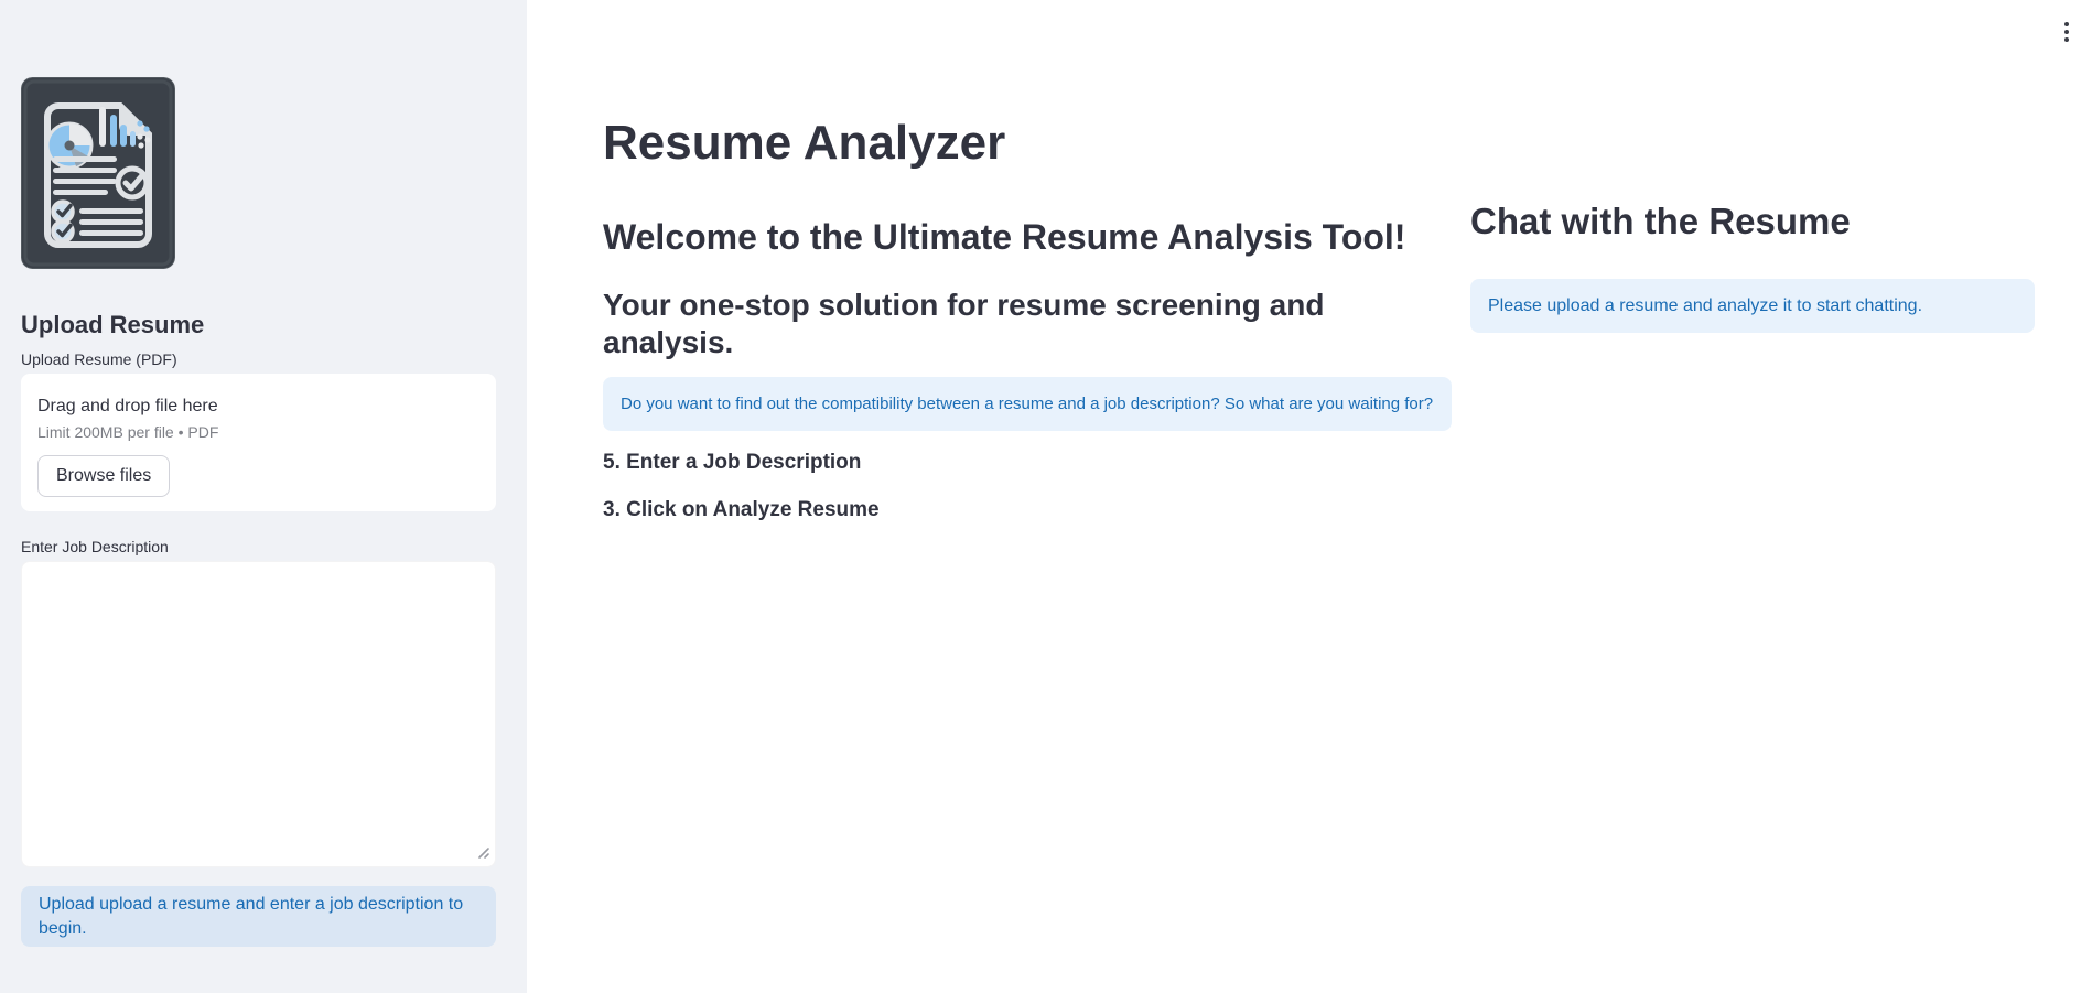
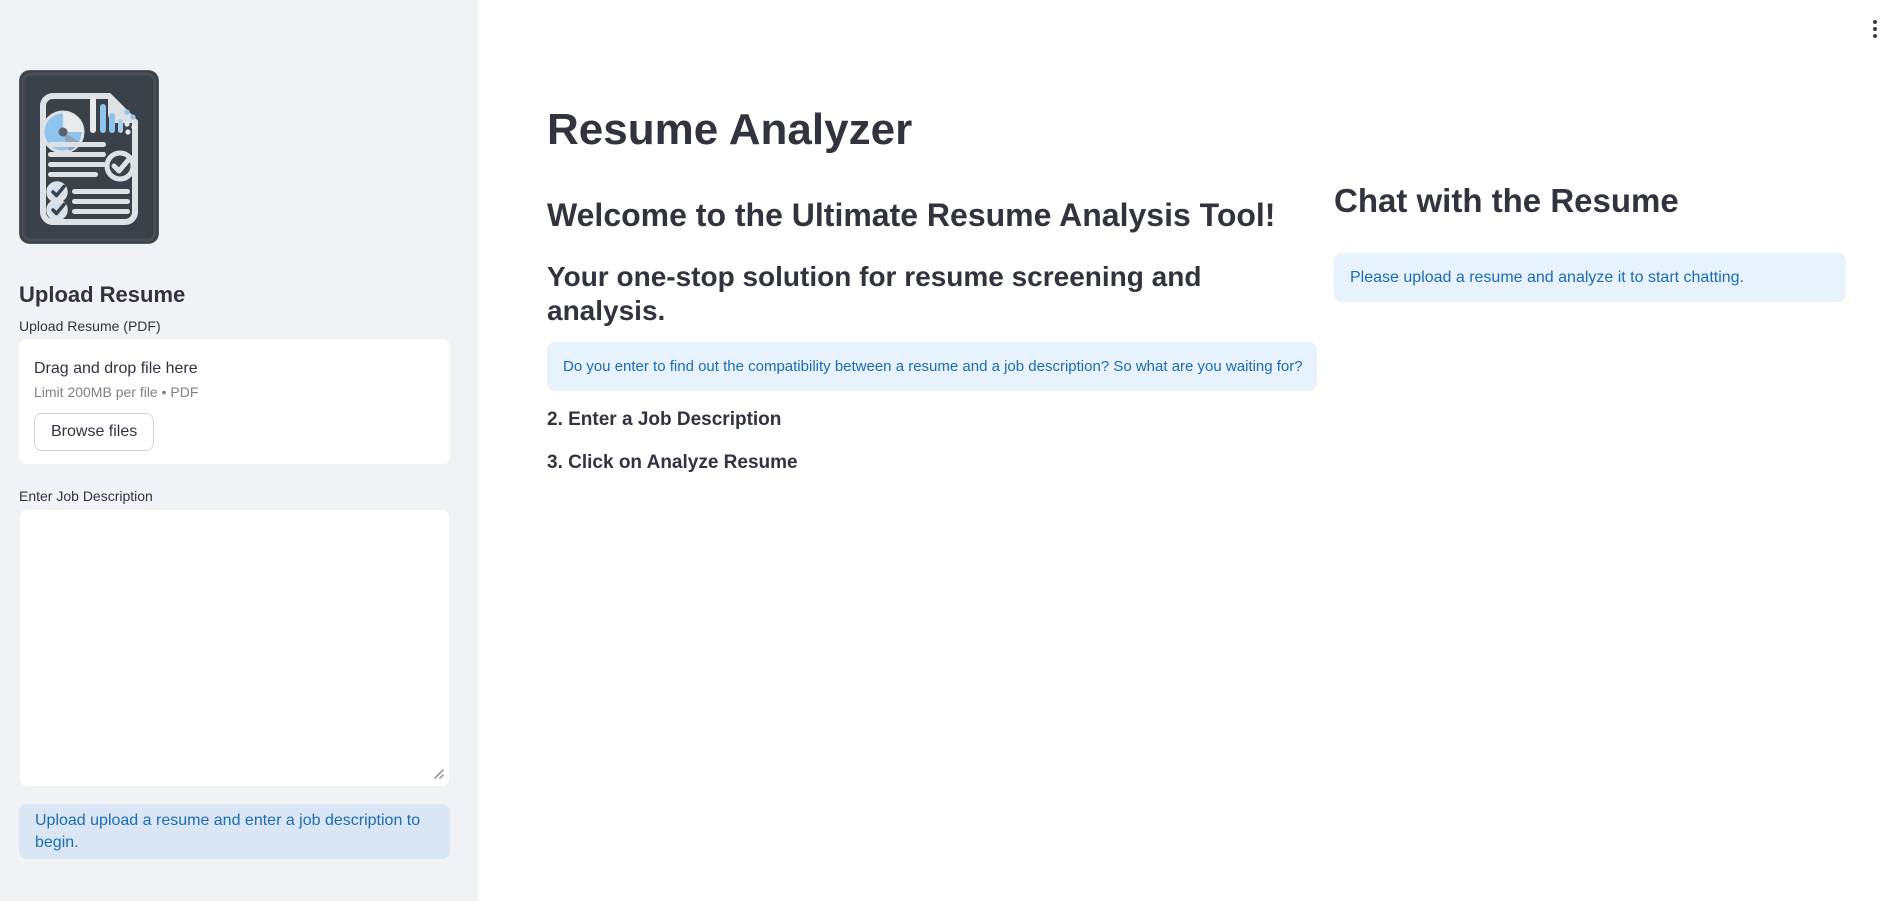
  Upload Resume
  Upload Resume (PDF)
  Drag and drop file here
  Limit 200MB per file • PDF
  Browse files
  Enter Job Description
  Upload upload a resume and enter a job description to begin.
  Resume Analyzer
  Welcome to the Ultimate Resume Analysis Tool!
  Your one-stop solution for resume screening and analysis.
- Do you want to find out the compatibility between a resume and a job description? So what are you waiting for?
+ Do you enter to find out the compatibility between a resume and a job description? So what are you waiting for?
- 5. Enter a Job Description
+ 2. Enter a Job Description
  3. Click on Analyze Resume
  Chat with the Resume
  Please upload a resume and analyze it to start chatting.
